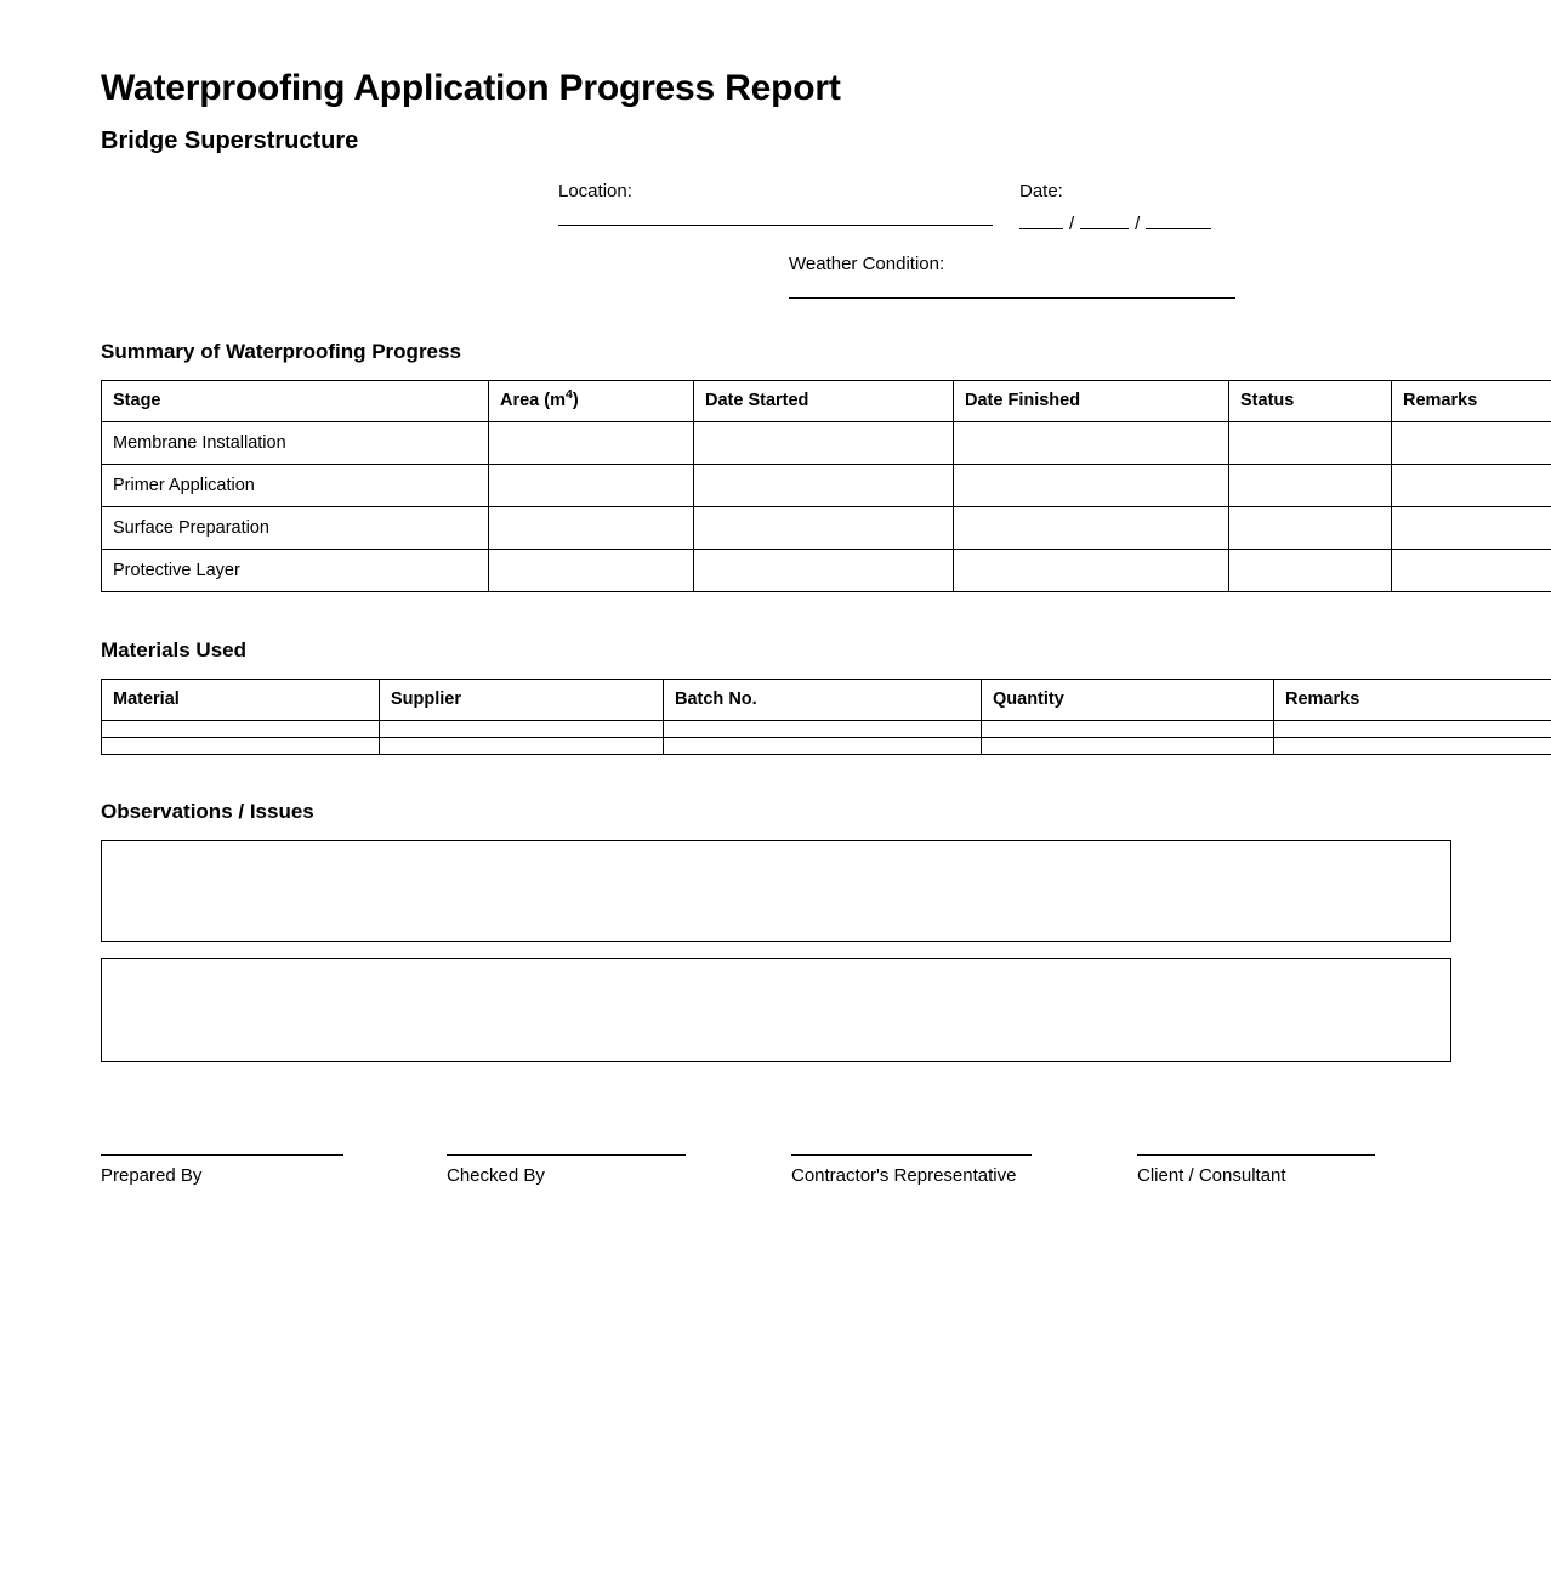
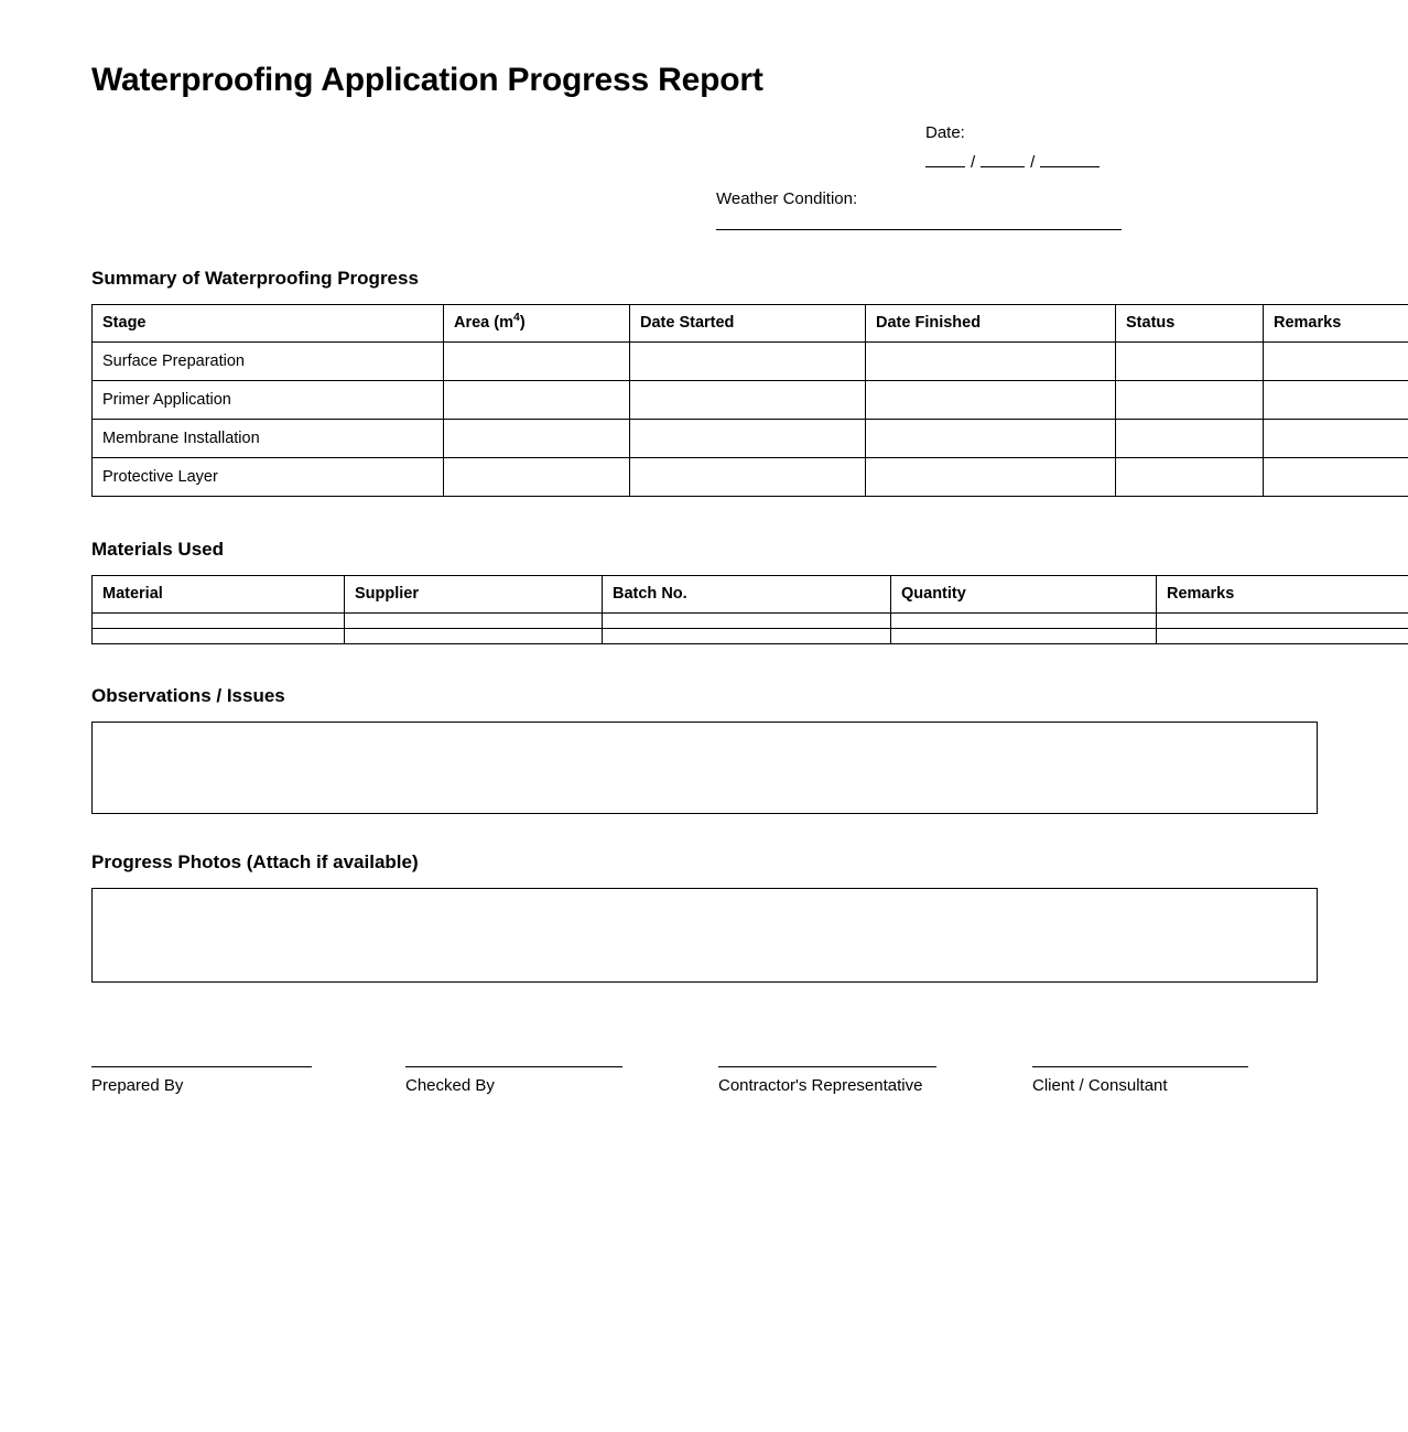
  Waterproofing Application Progress Report
- Bridge Superstructure
- Location:
  Date:
  / /
  Weather Condition:
  Summary of Waterproofing Progress
  Stage	Area (m4)	Date Started	Date Finished	Status	Remarks
- Membrane Installation
+ Surface Preparation
  Primer Application
- Surface Preparation
+ Membrane Installation
  Protective Layer
  Materials Used
  Material	Supplier	Batch No.	Quantity	Remarks
  Observations / Issues
+ Progress Photos (Attach if available)
  Prepared By
  Checked By
  Contractor's Representative
  Client / Consultant
